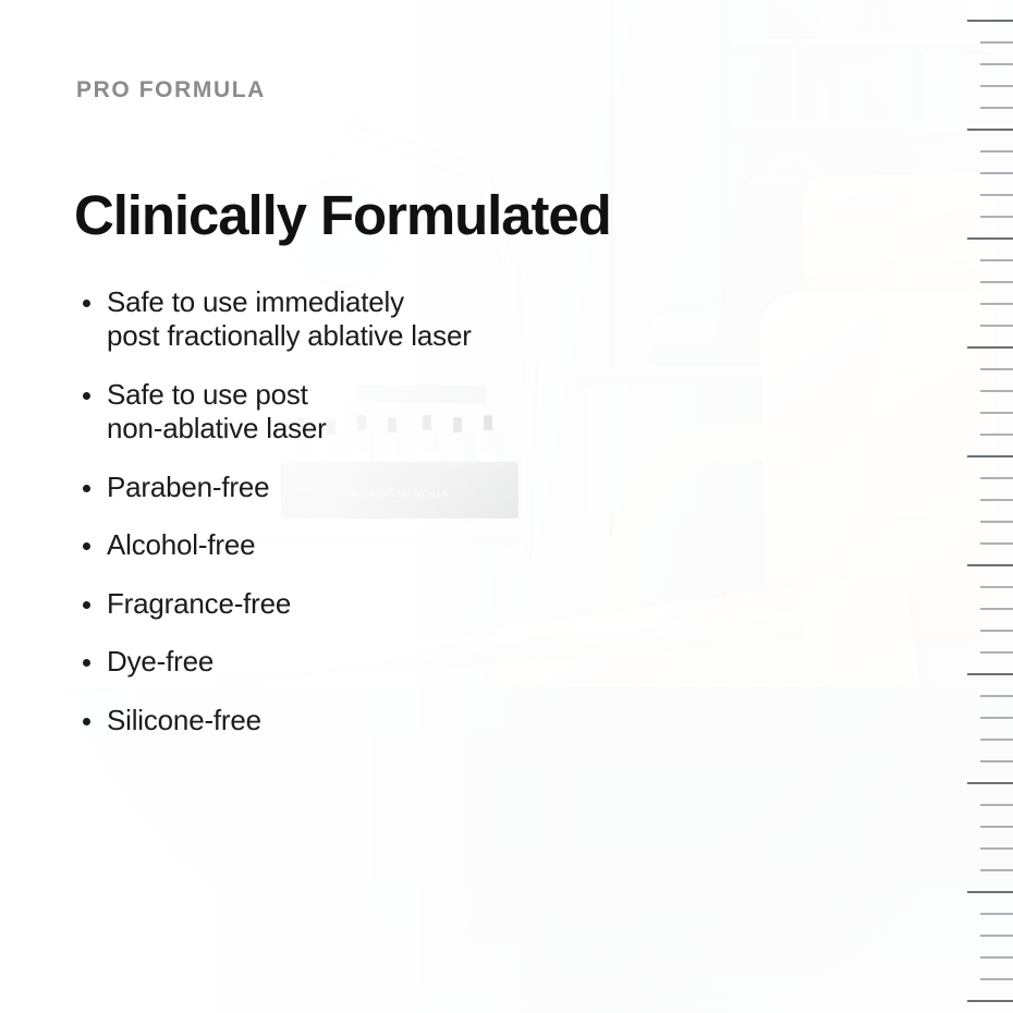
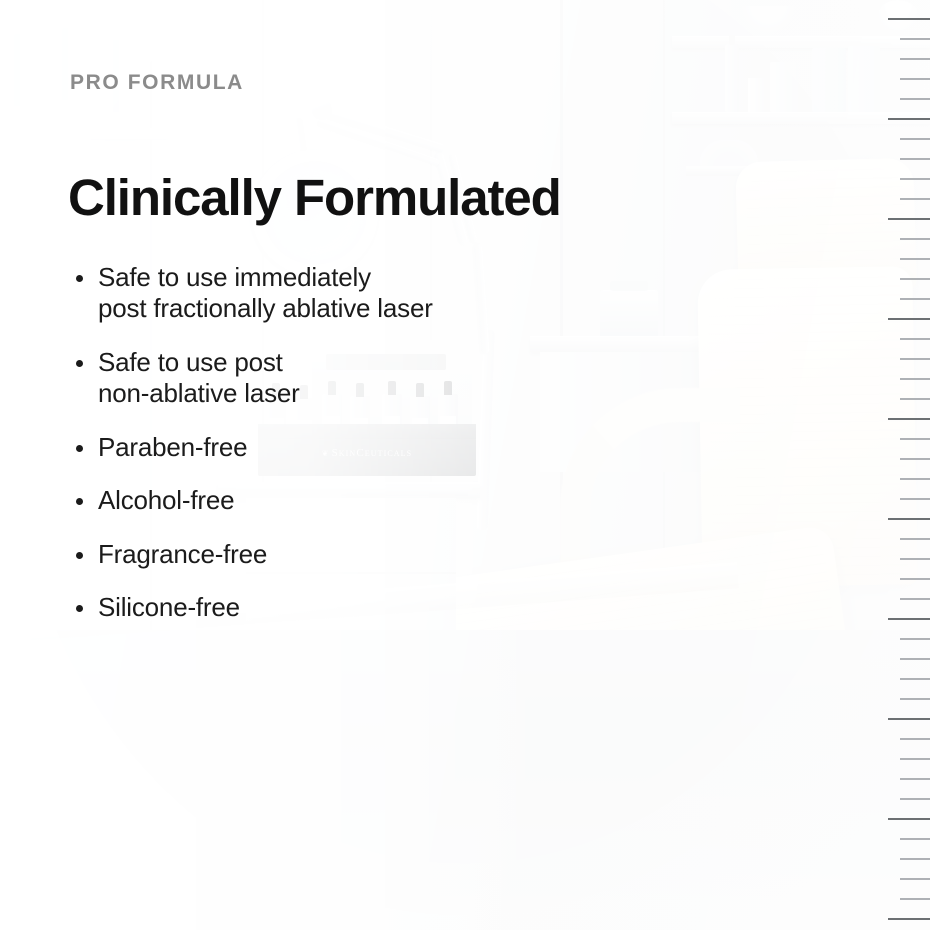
  PRO FORMULA
  Clinically Formulated
  Safe to use immediately
  post fractionally ablative laser
  Safe to use post
  non-ablative laser
  Paraben-free
  Alcohol-free
  Fragrance-free
- Dye-free
  Silicone-free
